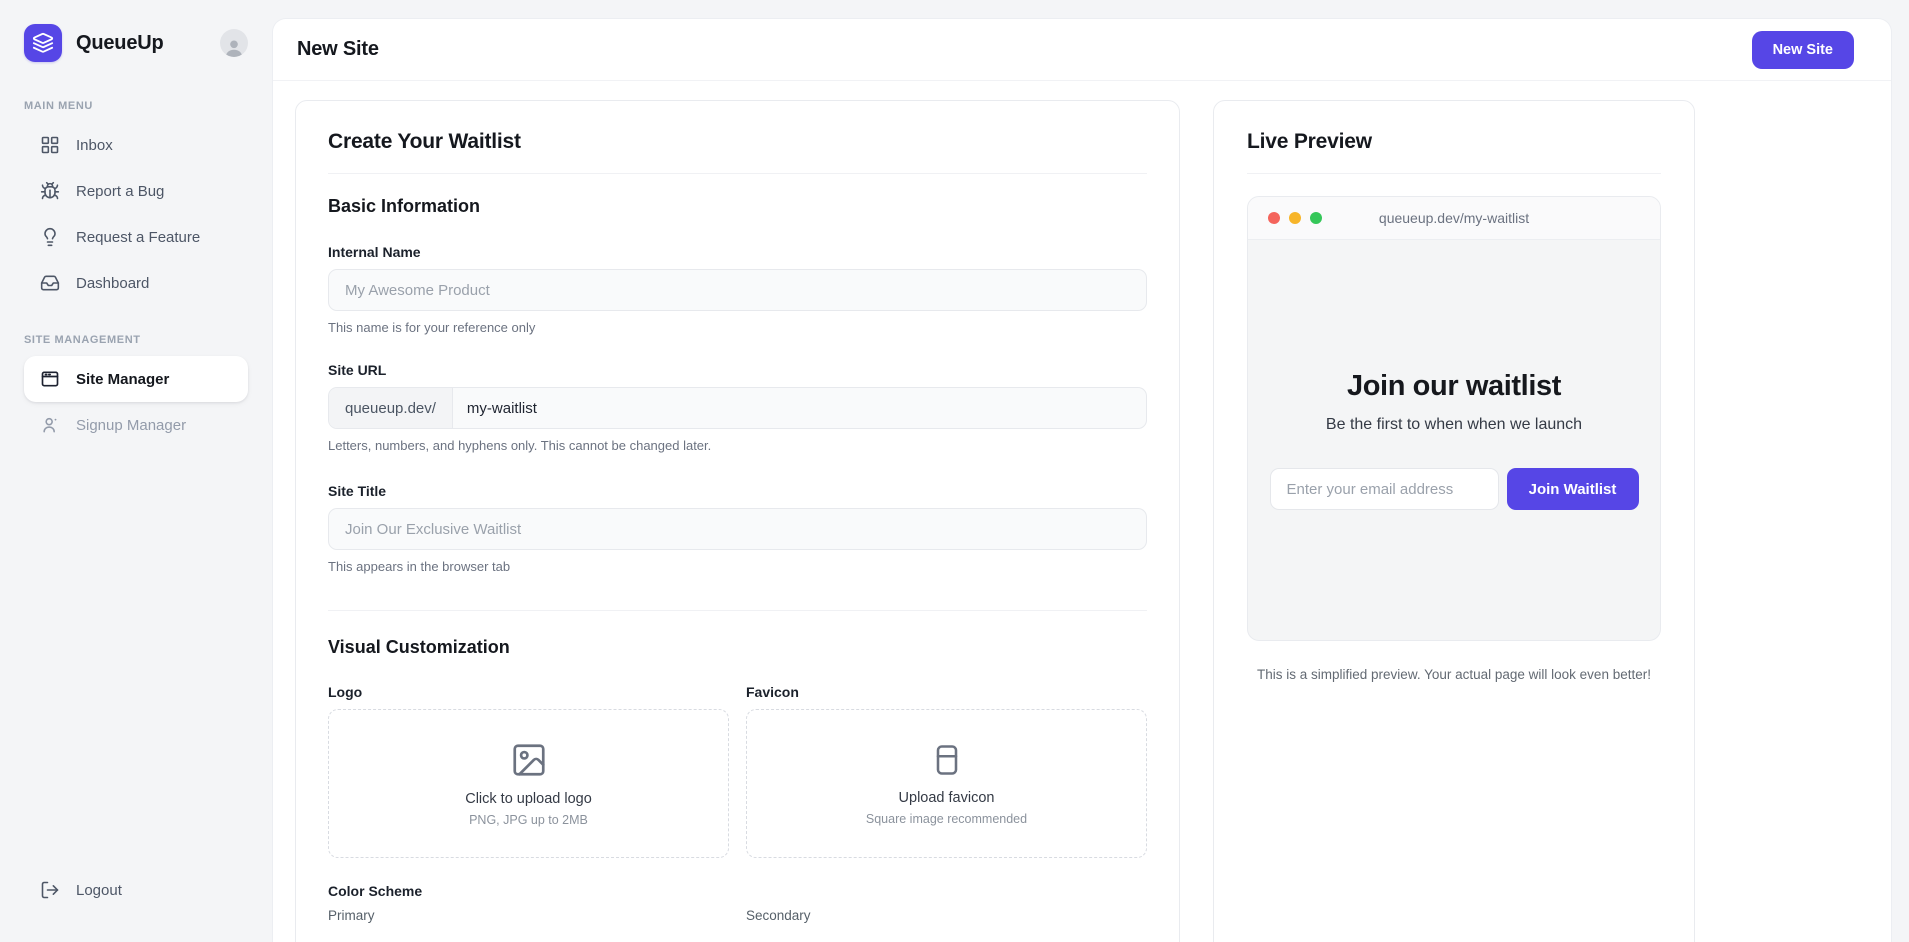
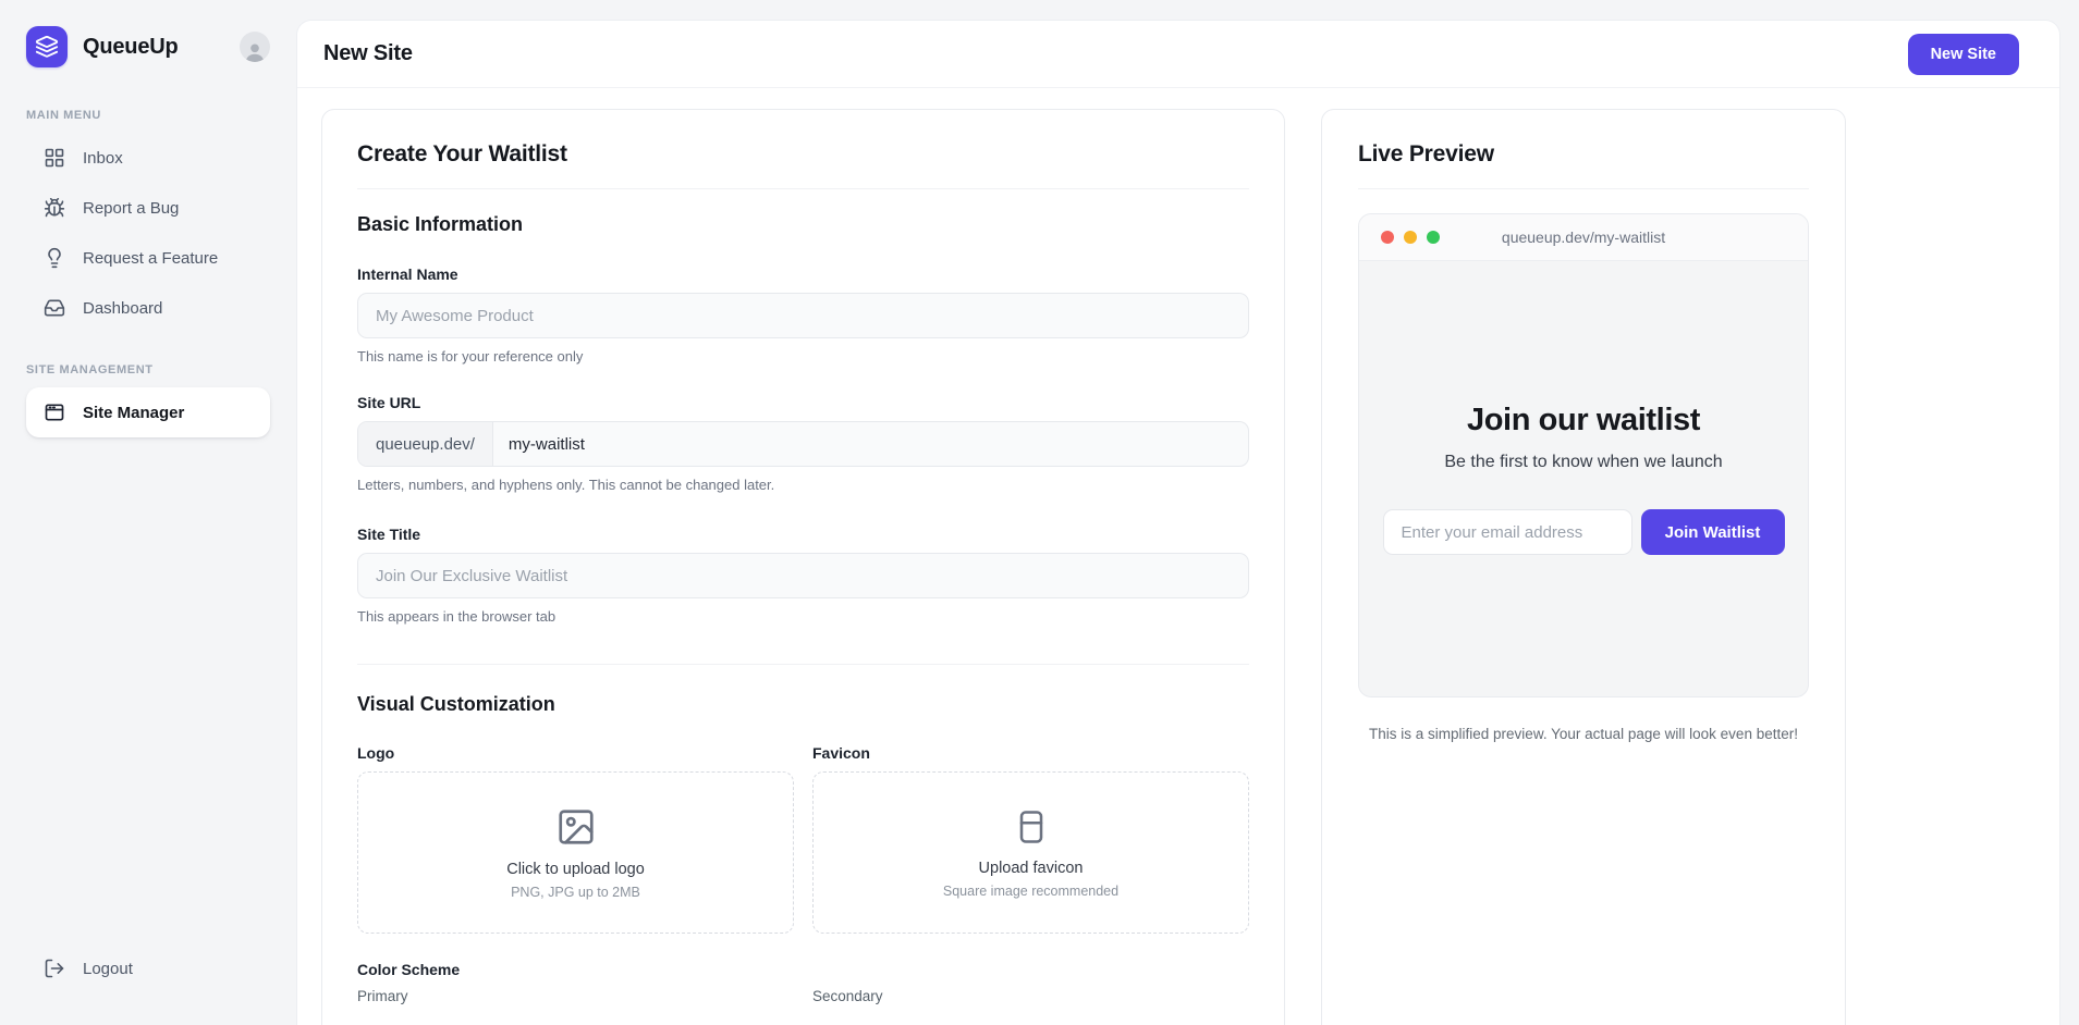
  QueueUp
  MAIN MENU
  Inbox
  Report a Bug
  Request a Feature
  Dashboard
  SITE MANAGEMENT
  Site Manager
- Signup Manager
  Logout
  New Site
  New Site
  Create Your Waitlist
  Basic Information
  Internal Name
  My Awesome Product
  This name is for your reference only
  Site URL
  queueup.dev/
  my-waitlist
  Letters, numbers, and hyphens only. This cannot be changed later.
  Site Title
  Join Our Exclusive Waitlist
  This appears in the browser tab
  Visual Customization
  Logo
  Click to upload logo
  PNG, JPG up to 2MB
  Favicon
  Upload favicon
  Square image recommended
  Color Scheme
  Primary
  Secondary
  Live Preview
  queueup.dev/my-waitlist
  Join our waitlist
- Be the first to when when we launch
+ Be the first to know when we launch
  Enter your email address
  Join Waitlist
  This is a simplified preview. Your actual page will look even better!
